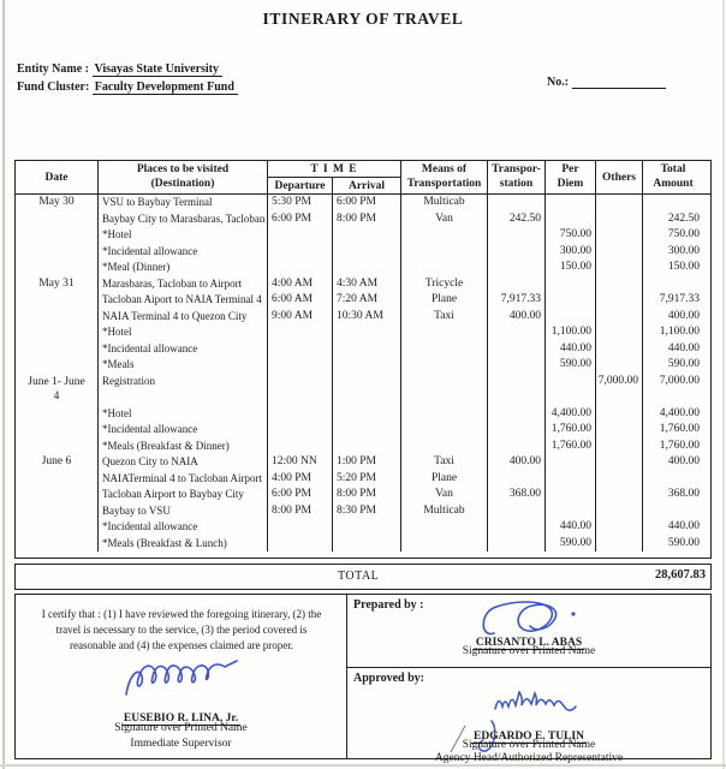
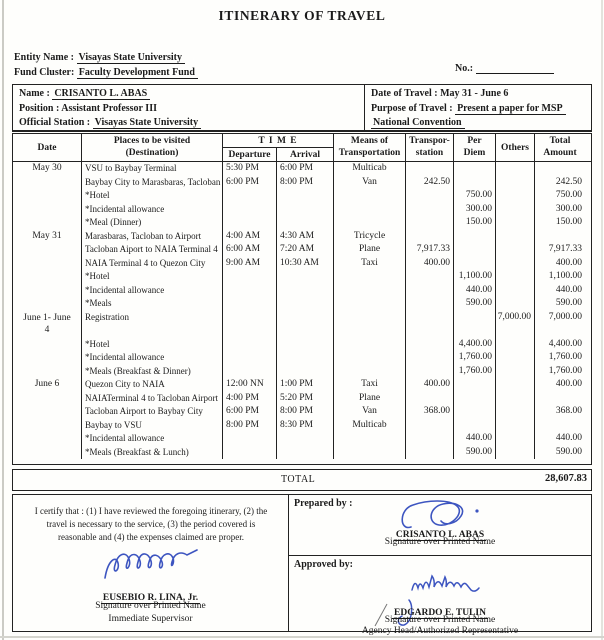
  ITINERARY OF TRAVEL
  Entity Name : Visayas State University
  Fund Cluster: Faculty Development Fund
  No.:
+ Name : CRISANTO L. ABAS
+ Position : Assistant Professor III
+ Official Station : Visayas State University
+ Date of Travel : May 31 - June 6
+ Purpose of Travel : Present a paper for MSP
+ National Convention
  Date
  Places to be visited
  (Destination)
  T I M E
  Departure
  Arrival
  Means of
  Transportation
  Transpor-
  station
  Per
  Diem
  Others
  Total
  Amount
  May 30
  VSU to Baybay Terminal
  5:30 PM
  6:00 PM
  Multicab
  Baybay City to Marasbaras, Tacloban
  6:00 PM
  8:00 PM
  Van
  242.50
  242.50
  *Hotel
  750.00
  750.00
  *Incidental allowance
  300.00
  300.00
  *Meal (Dinner)
  150.00
  150.00
  May 31
  Marasbaras, Tacloban to Airport
  4:00 AM
  4:30 AM
  Tricycle
  Tacloban Aiport to NAIA Terminal 4
  6:00 AM
  7:20 AM
  Plane
  7,917.33
  7,917.33
  NAIA Terminal 4 to Quezon City
  9:00 AM
  10:30 AM
  Taxi
  400.00
  400.00
  *Hotel
  1,100.00
  1,100.00
  *Incidental allowance
  440.00
  440.00
  *Meals
  590.00
  590.00
  June 1- June
  4
  Registration
  7,000.00
  7,000.00
  *Hotel
  4,400.00
  4,400.00
  *Incidental allowance
  1,760.00
  1,760.00
  *Meals (Breakfast & Dinner)
  1,760.00
  1,760.00
  June 6
  Quezon City to NAIA
  12:00 NN
  1:00 PM
  Taxi
  400.00
  400.00
  NAIATerminal 4 to Tacloban Airport
  4:00 PM
  5:20 PM
  Plane
  Tacloban Airport to Baybay City
  6:00 PM
  8:00 PM
  Van
  368.00
  368.00
  Baybay to VSU
  8:00 PM
  8:30 PM
  Multicab
  *Incidental allowance
  440.00
  440.00
  *Meals (Breakfast & Lunch)
  590.00
  590.00
  TOTAL
  28,607.83
  I certify that : (1) I have reviewed the foregoing itinerary, (2) the
  travel is necessary to the service, (3) the period covered is
  reasonable and (4) the expenses claimed are proper.
  EUSEBIO R. LINA, Jr.
  Signature over Printed Name
  Immediate Supervisor
  Prepared by :
  CRISANTO L. ABAS
  Signature over Printed Name
  Approved by:
  EDGARDO E. TULIN
  Signature over Printed Name
  Agency Head/Authorized Representative
